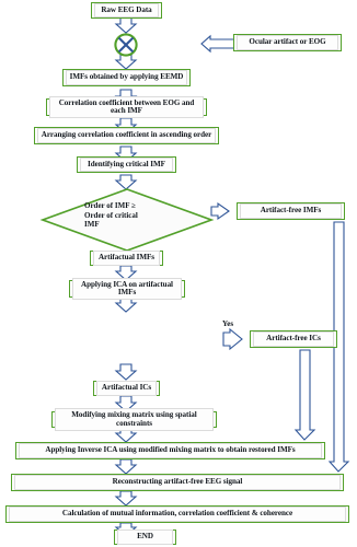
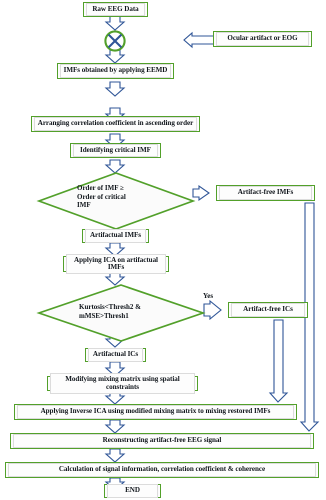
  Order of IMF ≥
  Order of critical
  IMF
+ Kurtosis<Thresh2 &
+ mMSE>Thresh1
  Yes
  Raw EEG Data
  Ocular artifact or EOG
  IMFs obtained by applying EEMD
- Correlation coefficient between EOG and each IMF
  Arranging correlation coefficient in ascending order
  Identifying critical IMF
  Artifact-free IMFs
  Artifactual IMFs
  Applying ICA on artifactual IMFs
  Artifact-free ICs
  Artifactual ICs
  Modifying mixing matrix using spatial constraints
- Applying Inverse ICA using modified mixing matrix to obtain restored IMFs
+ Applying Inverse ICA using modified mixing matrix to mixing restored IMFs
  Reconstructing artifact-free EEG signal
- Calculation of mutual information, correlation coefficient & coherence
+ Calculation of signal information, correlation coefficient & coherence
  END
